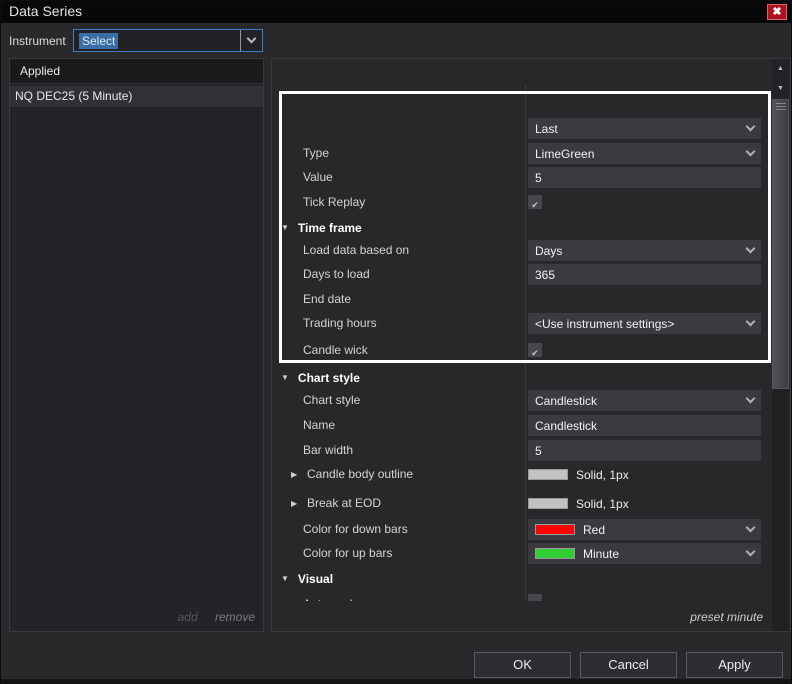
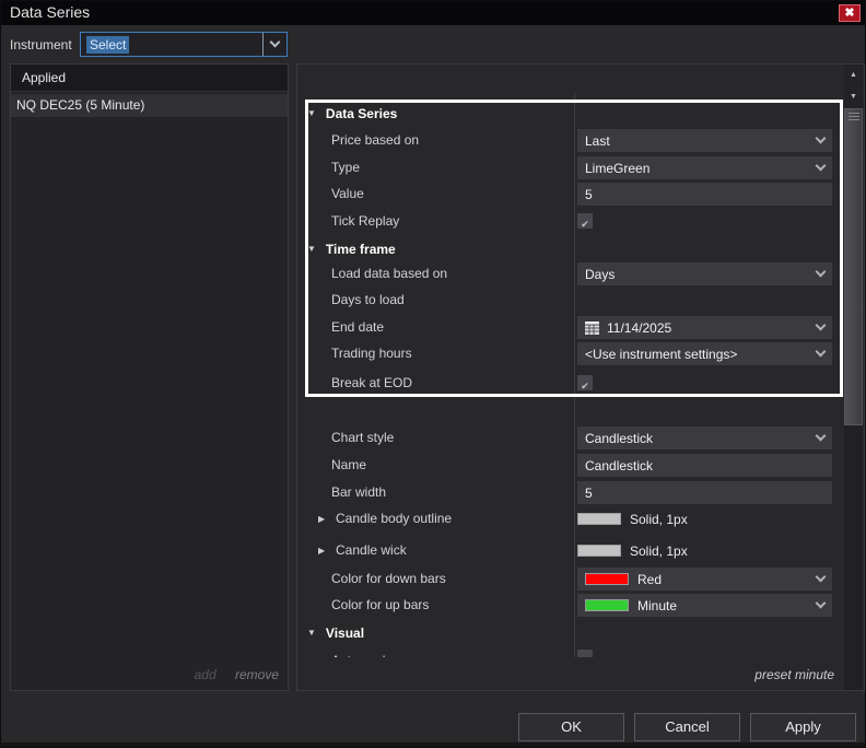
  Data Series
  ✖
  Instrument
  Select
  Applied
  NQ DEC25 (5 Minute)
  add remove
+ ▼ Data Series
+ Price based on
  Last
  Type
  LimeGreen
  Value
  5
  Tick Replay
  ✔
  ▼ Time frame
  Load data based on
  Days
  Days to load
- 365
  End date
+ 11/14/2025
  Trading hours
  <Use instrument settings>
- Candle wick
+ Break at EOD
  ✔
- ▼ Chart style
  Chart style
  Candlestick
  Name
  Candlestick
  Bar width
  5
  ▶
  Candle body outline
  Solid, 1px
  ▶
- Break at EOD
+ Candle wick
  Solid, 1px
  Color for down bars
  Red
  Color for up bars
  Minute
  ▼ Visual
  preset minute
  OK
  Cancel
  Apply
